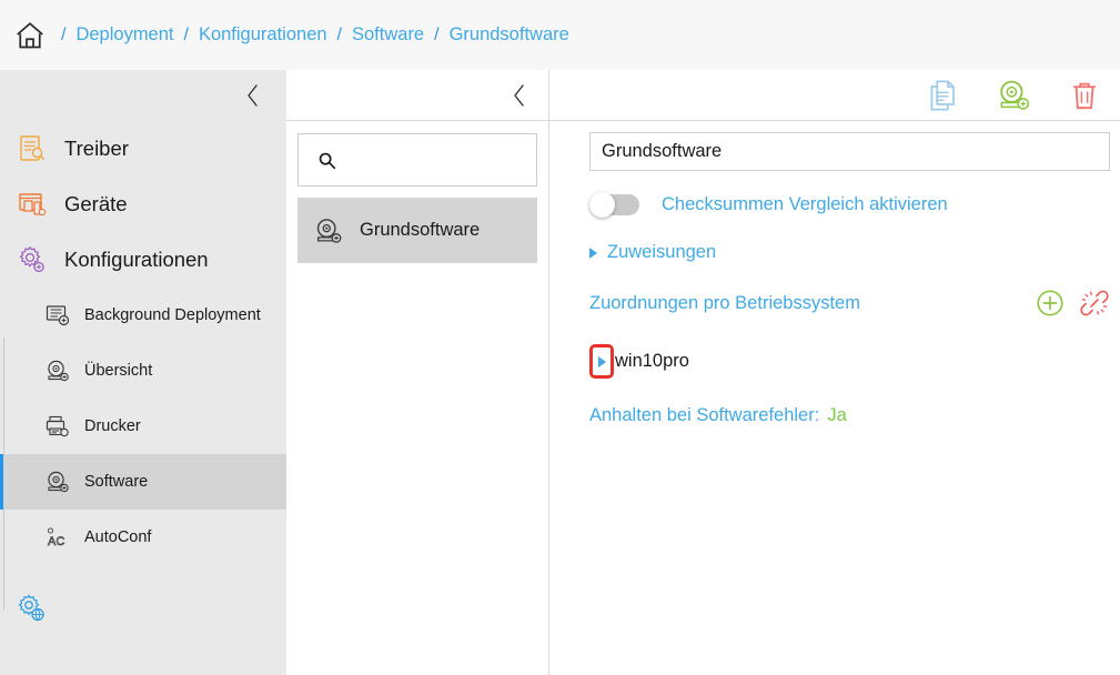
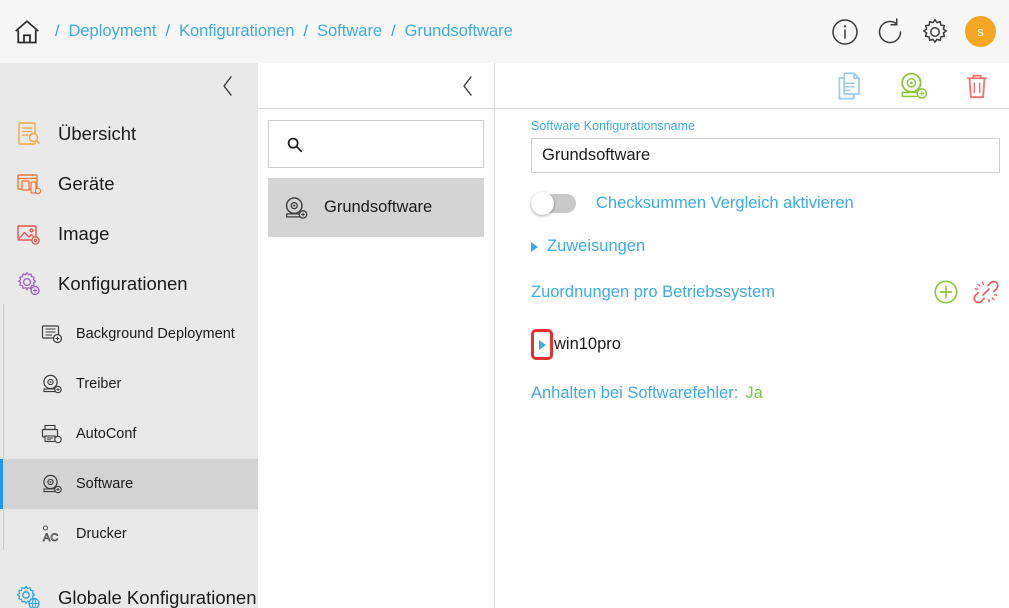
  /
  Deployment
  /
  Konfigurationen
  /
  Software
  /
  Grundsoftware
+ s
- Treiber
+ Übersicht
  Geräte
+ Image
  Konfigurationen
  Background Deployment
- Übersicht
+ Treiber
- Drucker
+ AutoConf
  Software
  AC
- AutoConf
+ Drucker
+ Globale Konfigurationen
  Grundsoftware
+ Software Konfigurationsname
  Grundsoftware
  Checksummen Vergleich aktivieren
  Zuweisungen
  Zuordnungen pro Betriebssystem
  win10pro
  Anhalten bei Softwarefehler:
  Ja
